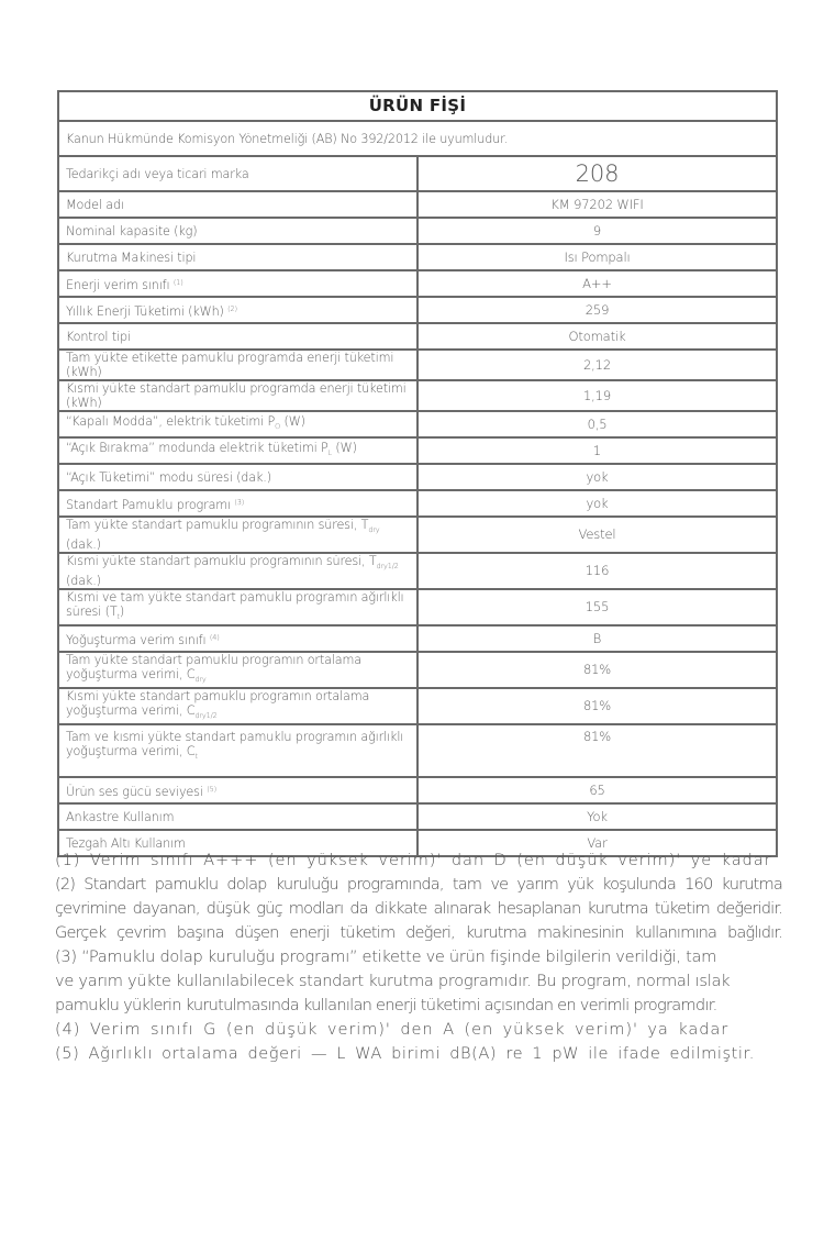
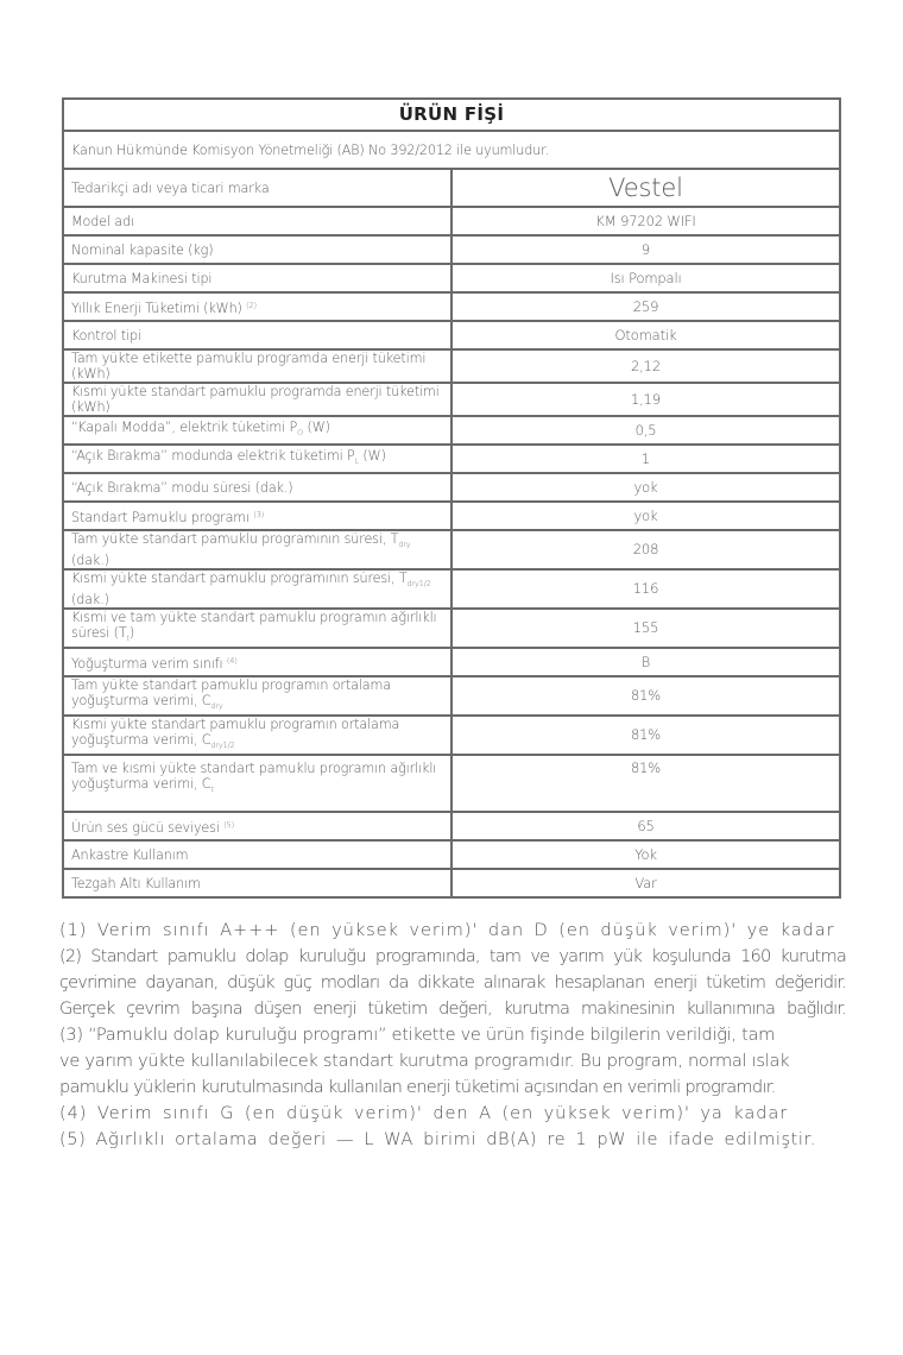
  ÜRÜN FİŞİ
  Kanun Hükmünde Komisyon Yönetmeliği (AB) No 392/2012 ile uyumludur.
- Tedarikçi adı veya ticari marka	208
+ Tedarikçi adı veya ticari marka	Vestel
  Model adı	KM 97202 WIFI
  Nominal kapasite (kg)	9
  Kurutma Makinesi tipi	Isı Pompalı
- Enerji verim sınıfı (1)	A++
  Yıllık Enerji Tüketimi (kWh) (2)	259
  Kontrol tipi	Otomatik
  Tam yükte etikette pamuklu programda enerji tüketimi (kWh)	2,12
  Kısmi yükte standart pamuklu programda enerji tüketimi (kWh)	1,19
  “Kapalı Modda”, elektrik tüketimi PO (W)	0,5
  “Açık Bırakma” modunda elektrik tüketimi PL (W)	1
- “Açık Tüketimi” modu süresi (dak.)	yok
+ “Açık Bırakma” modu süresi (dak.)	yok
  Standart Pamuklu programı (3)	yok
- Tam yükte standart pamuklu programının süresi, Tdry (dak.)	Vestel
+ Tam yükte standart pamuklu programının süresi, Tdry (dak.)	208
  Kısmi yükte standart pamuklu programının süresi, Tdry1/2 (dak.)	116
  Kısmi ve tam yükte standart pamuklu programın ağırlıklı süresi (Tt)	155
  Yoğuşturma verim sınıfı (4)	B
  Tam yükte standart pamuklu programın ortalama yoğuşturma verimi, Cdry	81%
  Kısmi yükte standart pamuklu programın ortalama yoğuşturma verimi, Cdry1/2	81%
  Tam ve kısmi yükte standart pamuklu programın ağırlıklı yoğuşturma verimi, Ct	81%
  Ürün ses gücü seviyesi (5)	65
  Ankastre Kullanım	Yok
  Tezgah Altı Kullanım	Var
  (1) Verim sınıfı A+++ (en yüksek verim)' dan D (en düşük verim)' ye kadar
  (2) Standart pamuklu dolap kuruluğu programında, tam ve yarım yük koşulunda 160 kurutma
- çevrimine dayanan, düşük güç modları da dikkate alınarak hesaplanan kurutma tüketim değeridir.
+ çevrimine dayanan, düşük güç modları da dikkate alınarak hesaplanan enerji tüketim değeridir.
  Gerçek çevrim başına düşen enerji tüketim değeri, kurutma makinesinin kullanımına bağlıdır.
  (3) “Pamuklu dolap kuruluğu programı” etikette ve ürün fişinde bilgilerin verildiği, tam
  ve yarım yükte kullanılabilecek standart kurutma programıdır. Bu program, normal ıslak
  pamuklu yüklerin kurutulmasında kullanılan enerji tüketimi açısından en verimli programdır.
  (4) Verim sınıfı G (en düşük verim)' den A (en yüksek verim)' ya kadar
  (5) Ağırlıklı ortalama değeri — L WA birimi dB(A) re 1 pW ile ifade edilmiştir.
